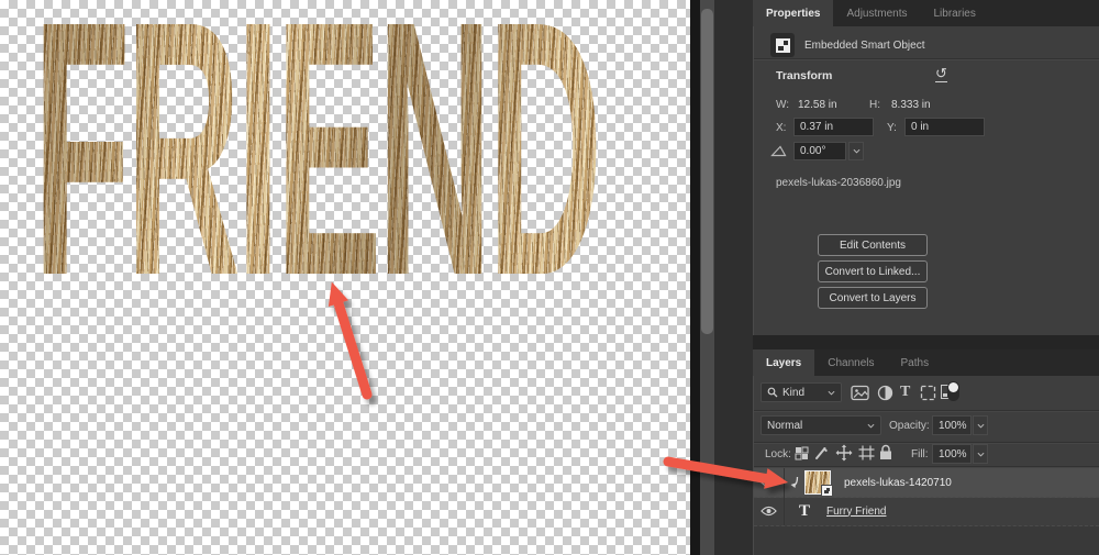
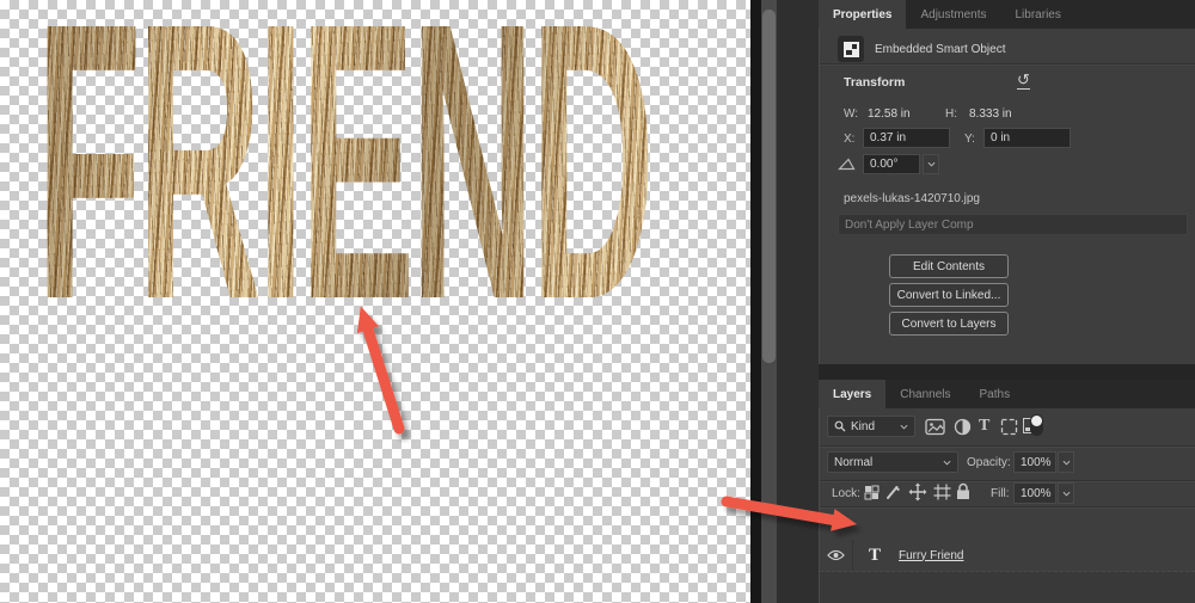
  FRIEND
  Properties
  Adjustments
  Libraries
  Embedded Smart Object
  Transform
  ↺
  W:
  12.58 in
  H:
  8.333 in
  X:
  0.37 in
  Y:
  0 in
  0.00°
- pexels-lukas-2036860.jpg
+ pexels-lukas-1420710.jpg
+ Don't Apply Layer Comp
  Edit Contents
  Convert to Linked...
  Convert to Layers
  Layers
  Channels
  Paths
  Kind
  T
  Normal
  Opacity:
  100%
  Lock:
  Fill:
  100%
- pexels-lukas-1420710
  T
  Furry Friend
